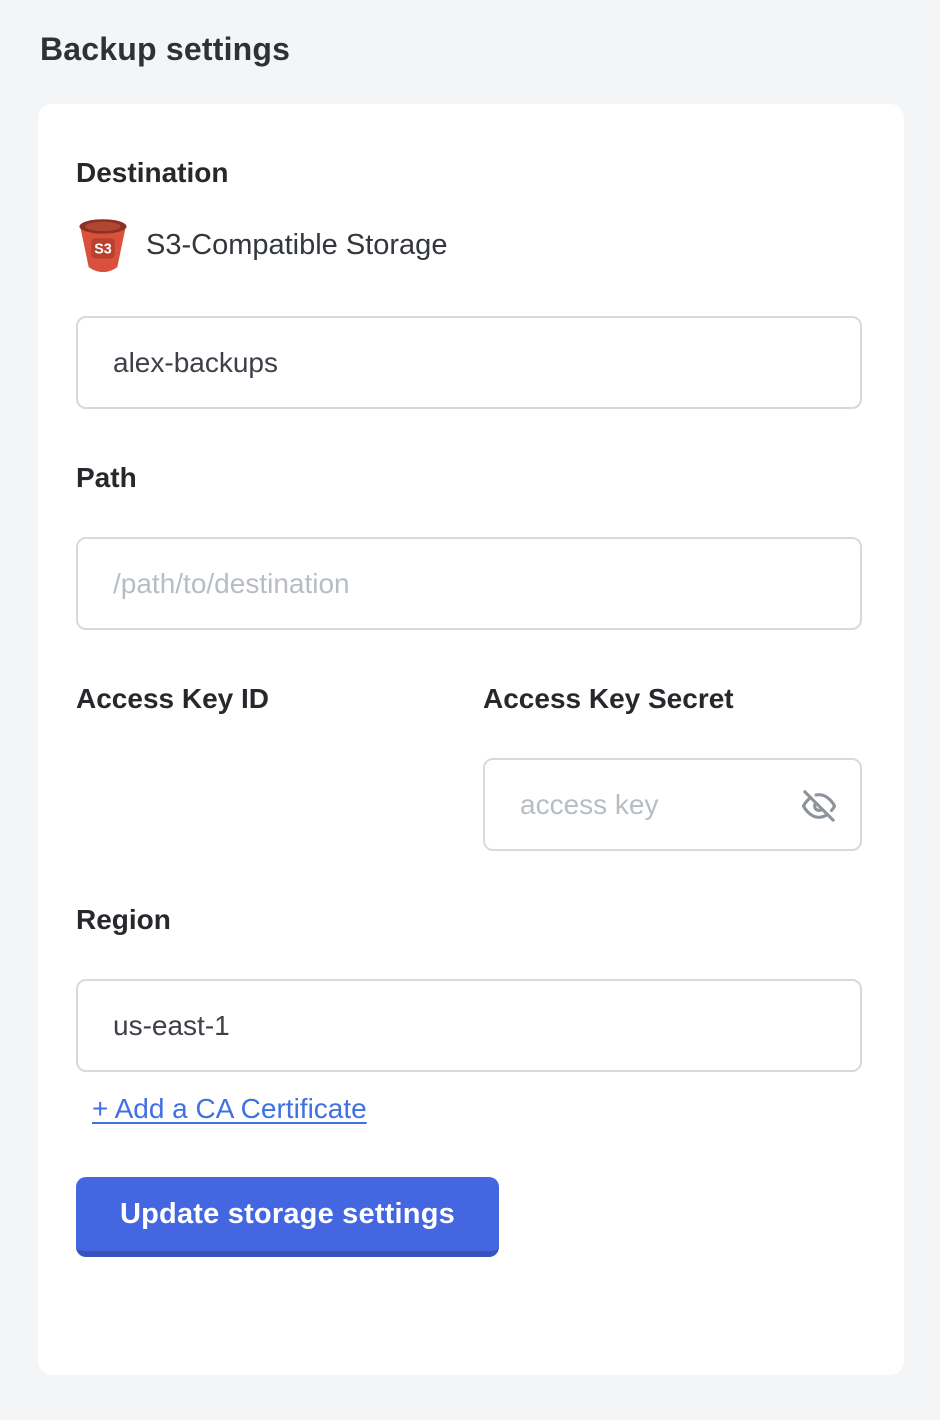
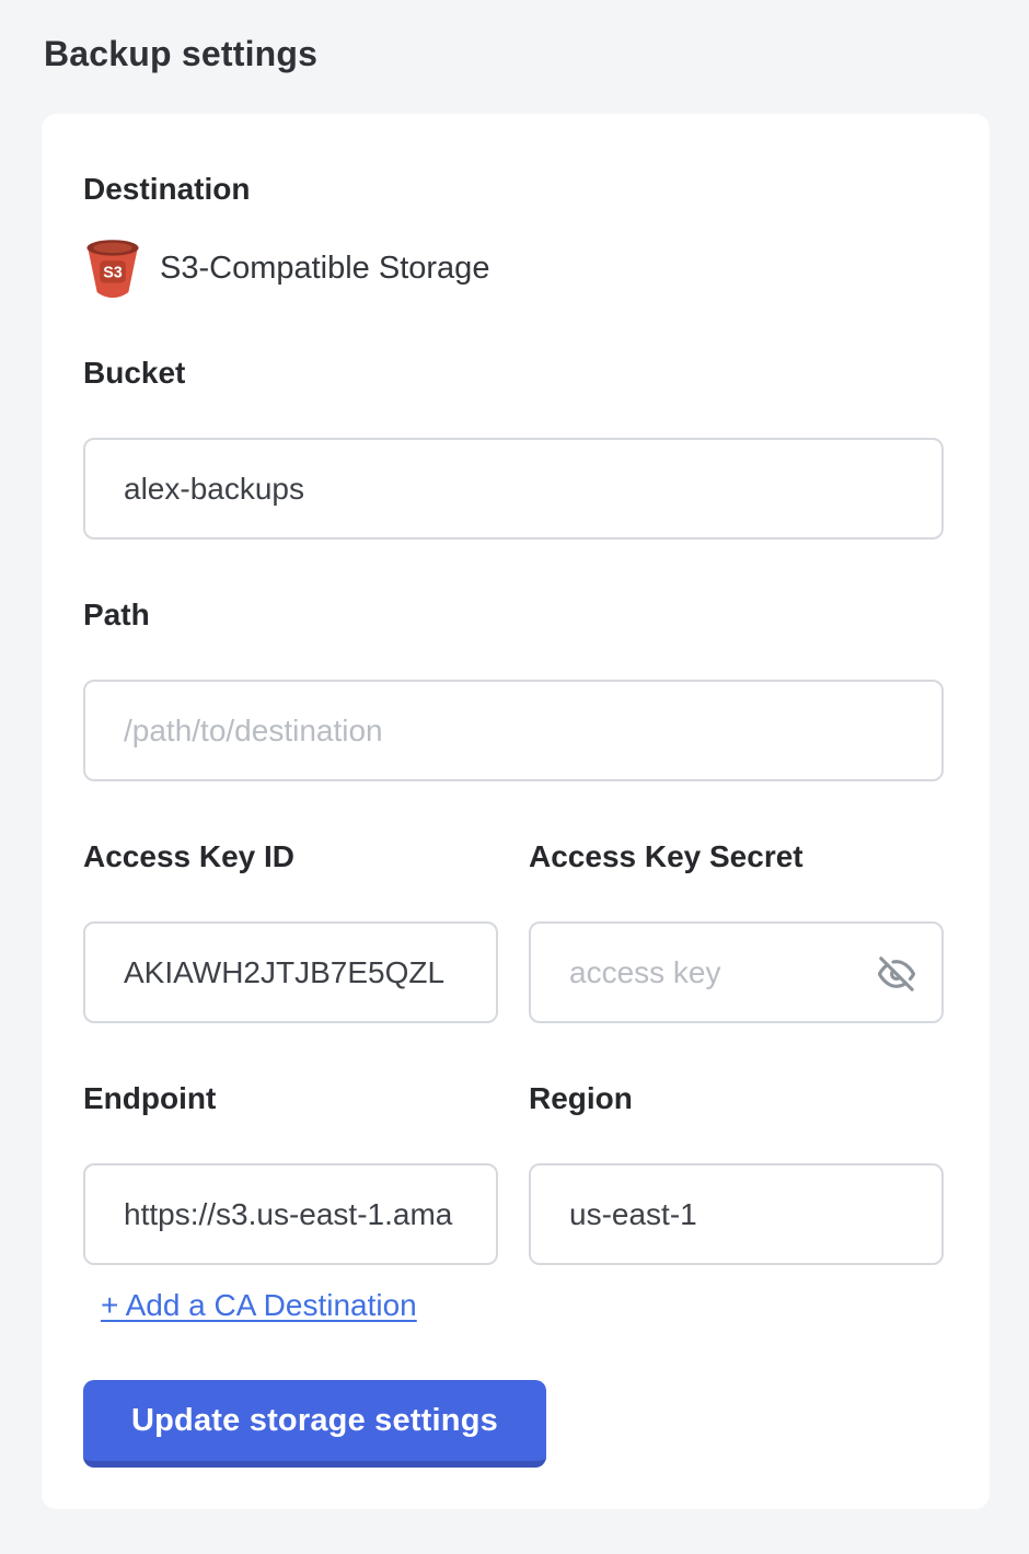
  Backup settings
  Destination
  S3
  S3-Compatible Storage
+ Bucket
  alex-backups
  Path
  /path/to/destination
  Access Key ID
+ AKIAWH2JTJB7E5QZL
  Access Key Secret
  access key
+ Endpoint
+ https://s3.us-east-1.ama
  Region
  us-east-1
- + Add a CA Certificate
+ + Add a CA Destination
  Update storage settings
